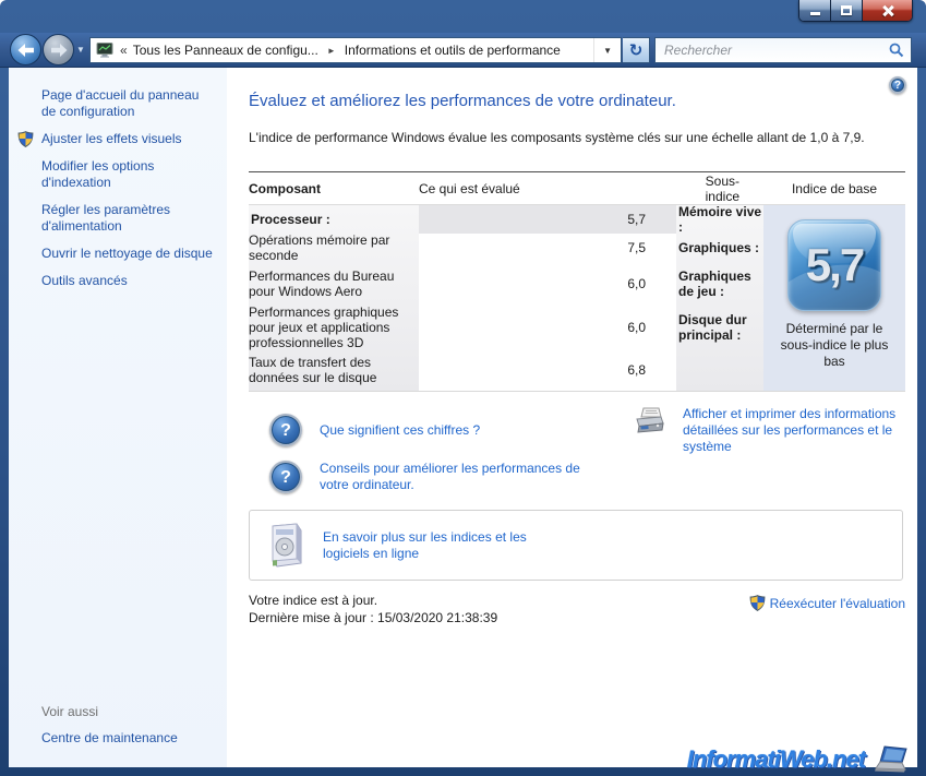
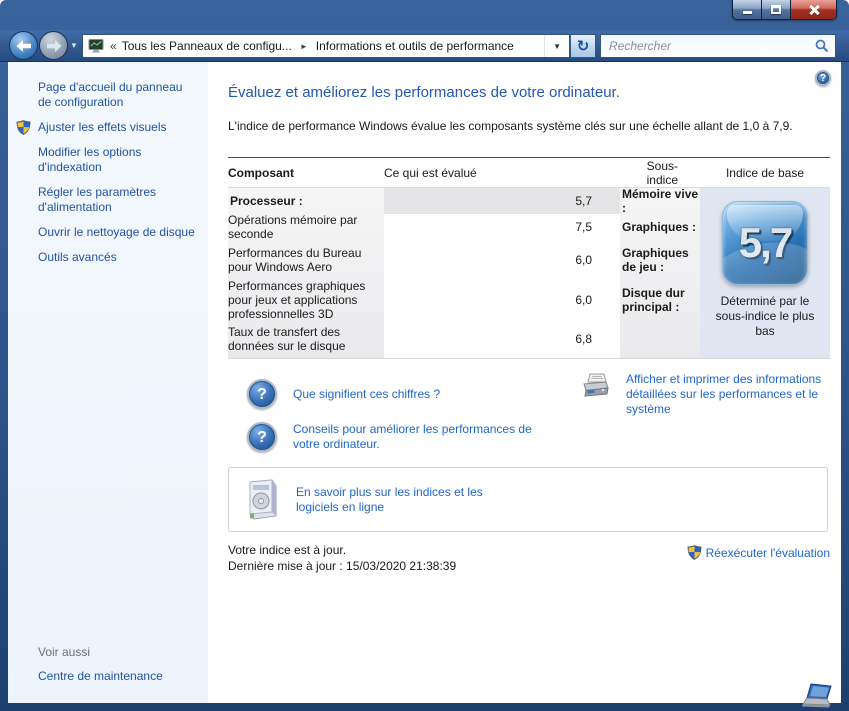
  ▼
  «
  Tous les Panneaux de configu...
  ►
  Informations et outils de performance
  ▼
  ↻
  Rechercher
  Page d'accueil du panneau de configuration
  Ajuster les effets visuels
  Modifier les options d'indexation
  Régler les paramètres d'alimentation
  Ouvrir le nettoyage de disque
  Outils avancés
  Voir aussi
  Centre de maintenance
  ?
  Évaluez et améliorez les performances de votre ordinateur.
  L'indice de performance Windows évalue les composants système clés sur une échelle allant de 1,0 à 7,9.
  Composant
  Ce qui est évalué
  Sous-indice
  Indice de base
  Processeur :
  5,7
  Mémoire vive :
  Opérations mémoire par seconde
  7,5
  Graphiques :
  Performances du Bureau pour Windows Aero
  6,0
  Graphiques de jeu :
  Performances graphiques pour jeux et applications professionnelles 3D
  6,0
  Disque dur principal :
  Taux de transfert des données sur le disque
  6,8
  Déterminé par le sous-indice le plus bas
  ?
  Que signifient ces chiffres ?
  Afficher et imprimer des informations détaillées sur les performances et le système
  ?
  Conseils pour améliorer les performances de votre ordinateur.
  En savoir plus sur les indices et les logiciels en ligne
  Votre indice est à jour.
  Dernière mise à jour : 15/03/2020 21:38:39
  Réexécuter l'évaluation
- InformatiWeb.net
